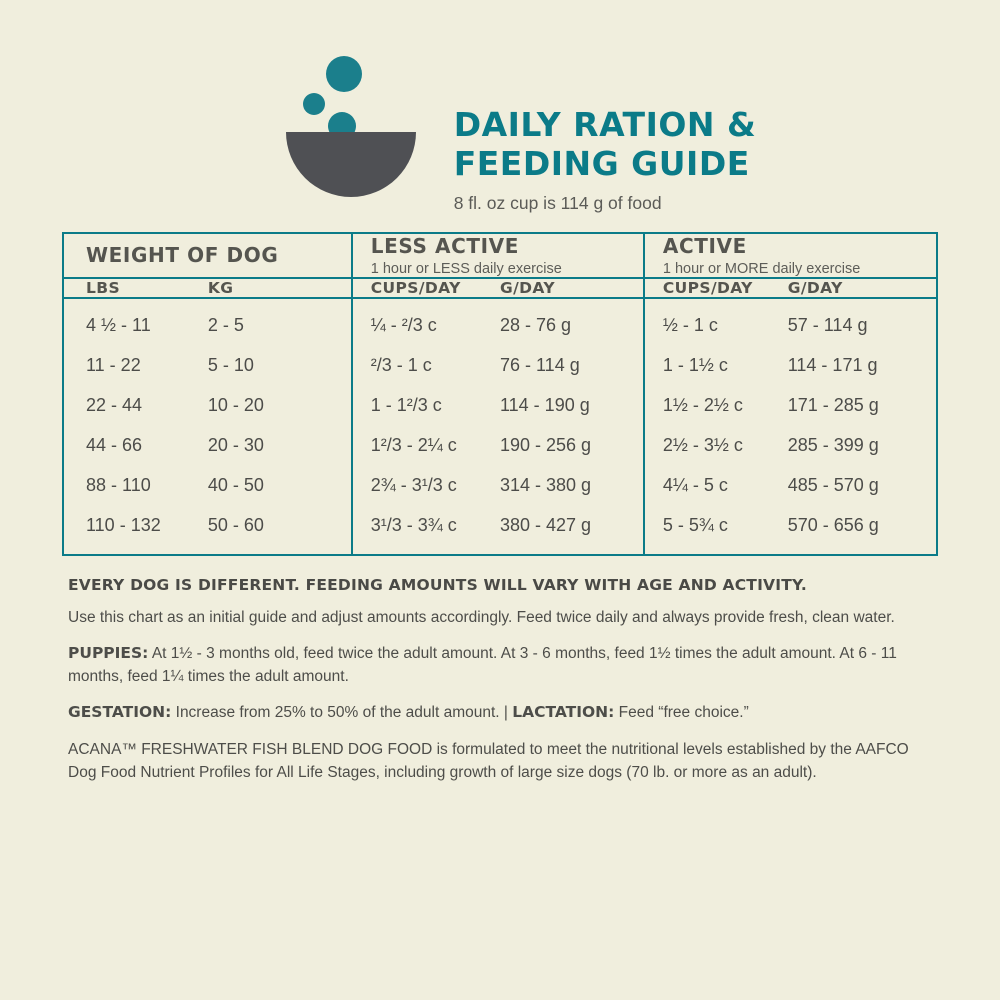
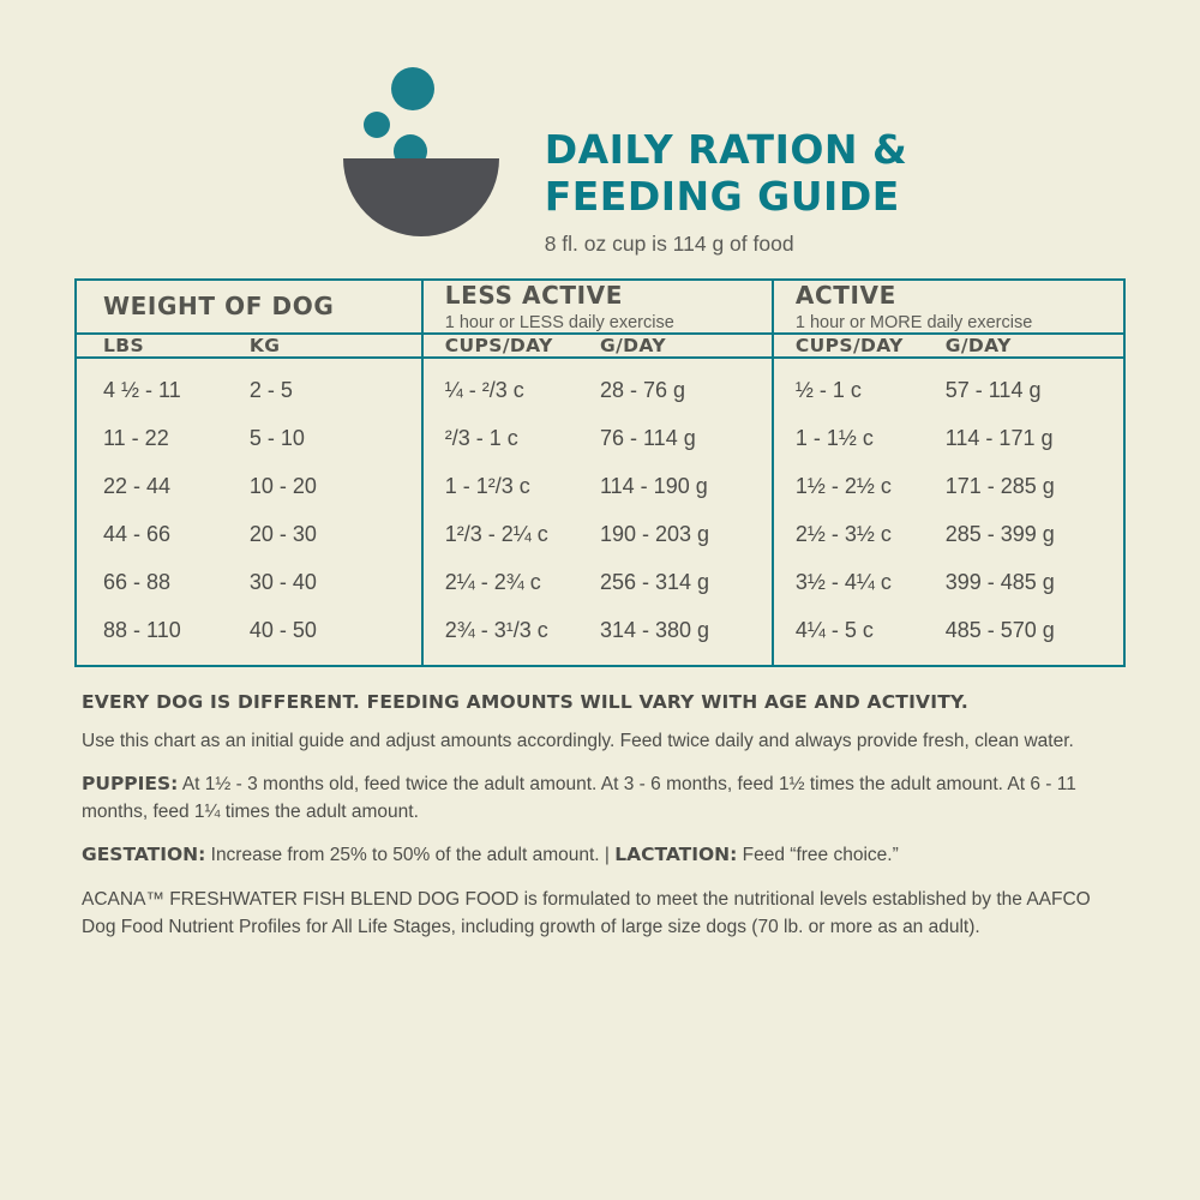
  DAILY RATION &
  FEEDING GUIDE
  8 fl. oz cup is 114 g of food
  WEIGHT OF DOG	LESS ACTIVE 1 hour or LESS daily exercise	ACTIVE 1 hour or MORE daily exercise
  LBS	KG	CUPS/DAY	G/DAY	CUPS/DAY	G/DAY
  4 ½ - 11	2 - 5	¼ - ²/3 c	28 - 76 g	½ - 1 c	57 - 114 g
  11 - 22	5 - 10	²/3 - 1 c	76 - 114 g	1 - 1½ c	114 - 171 g
  22 - 44	10 - 20	1 - 1²/3 c	114 - 190 g	1½ - 2½ c	171 - 285 g
- 44 - 66	20 - 30	1²/3 - 2¼ c	190 - 256 g	2½ - 3½ c	285 - 399 g
+ 44 - 66	20 - 30	1²/3 - 2¼ c	190 - 203 g	2½ - 3½ c	285 - 399 g
+ 66 - 88	30 - 40	2¼ - 2¾ c	256 - 314 g	3½ - 4¼ c	399 - 485 g
  88 - 110	40 - 50	2¾ - 3¹/3 c	314 - 380 g	4¼ - 5 c	485 - 570 g
- 110 - 132	50 - 60	3¹/3 - 3¾ c	380 - 427 g	5 - 5¾ c	570 - 656 g
  EVERY DOG IS DIFFERENT. FEEDING AMOUNTS WILL VARY WITH AGE AND ACTIVITY.
  Use this chart as an initial guide and adjust amounts accordingly. Feed twice daily and always provide fresh, clean water.
  PUPPIES: At 1½ - 3 months old, feed twice the adult amount. At 3 - 6 months, feed 1½ times the adult amount. At 6 - 11 months, feed 1¼ times the adult amount.
  GESTATION: Increase from 25% to 50% of the adult amount. | LACTATION: Feed “free choice.”
  ACANA™ FRESHWATER FISH BLEND DOG FOOD is formulated to meet the nutritional levels established by the AAFCO Dog Food Nutrient Profiles for All Life Stages, including growth of large size dogs (70 lb. or more as an adult).
